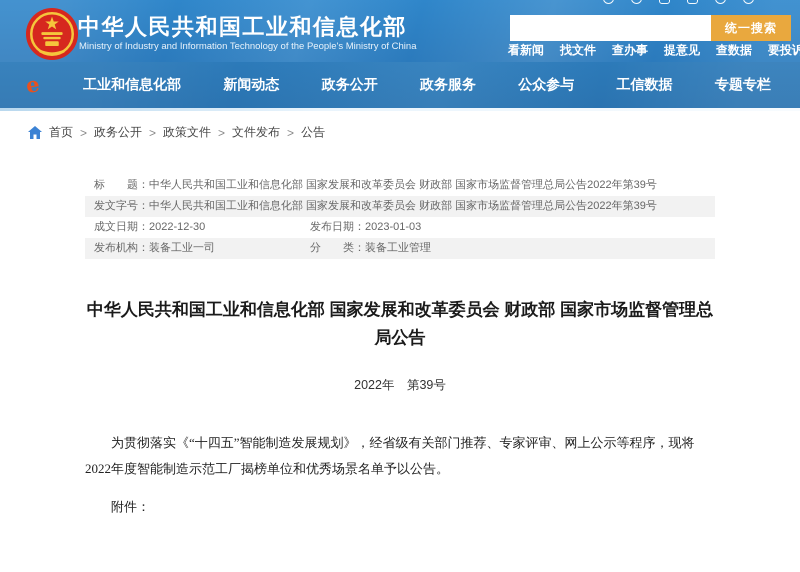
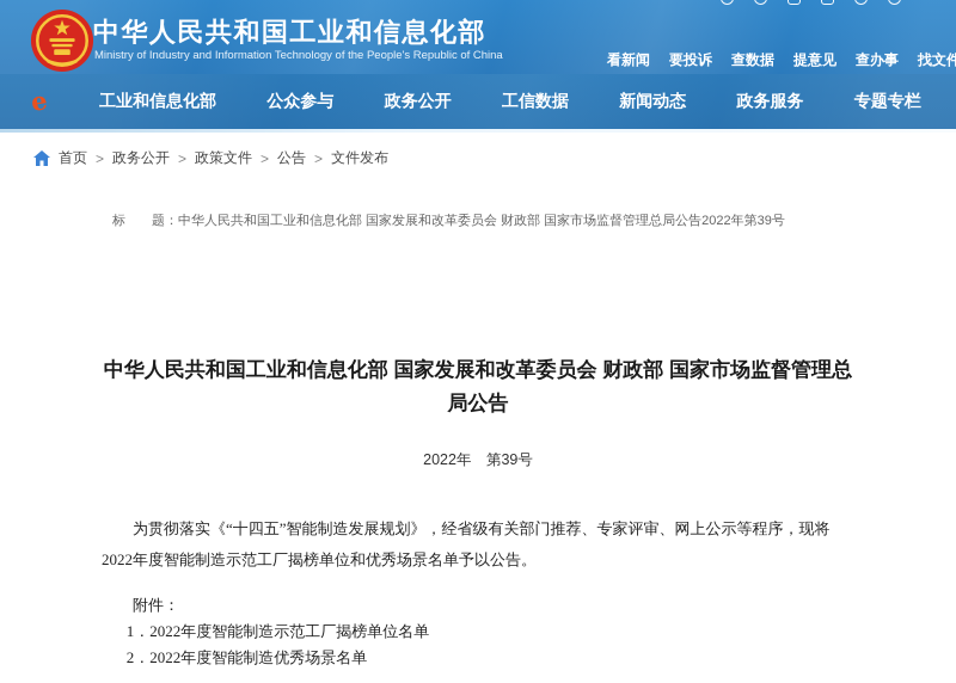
  中华人民共和国工业和信息化部
- Ministry of Industry and Information Technology of the People's Ministry of China
+ Ministry of Industry and Information Technology of the People's Republic of China
- 统一搜索
  看新闻
- 找文件
+ 要投诉
- 查办事
+ 查数据
  提意见
- 查数据
+ 查办事
- 要投诉
+ 找文件
  工业和信息化部
- 新闻动态
+ 公众参与
  政务公开
- 政务服务
+ 工信数据
- 公众参与
+ 新闻动态
- 工信数据
+ 政务服务
  专题专栏
  首页
  >
  政务公开
  >
  政策文件
  >
- 文件发布
+ 公告
  >
- 公告
+ 文件发布
  标 题：中华人民共和国工业和信息化部 国家发展和改革委员会 财政部 国家市场监督管理总局公告2022年第39号
- 发文字号：中华人民共和国工业和信息化部 国家发展和改革委员会 财政部 国家市场监督管理总局公告2022年第39号
- 成文日期：2022-12-30
- 发布日期：2023-01-03
- 发布机构：装备工业一司
- 分 类：装备工业管理
  中华人民共和国工业和信息化部 国家发展和改革委员会 财政部 国家市场监督管理总局公告
  2022年 第39号
  为贯彻落实《“十四五”智能制造发展规划》，经省级有关部门推荐、专家评审、网上公示等程序，现将2022年度智能制造示范工厂揭榜单位和优秀场景名单予以公告。
  附件：
+ 1．2022年度智能制造示范工厂揭榜单位名单
+ 2．2022年度智能制造优秀场景名单
